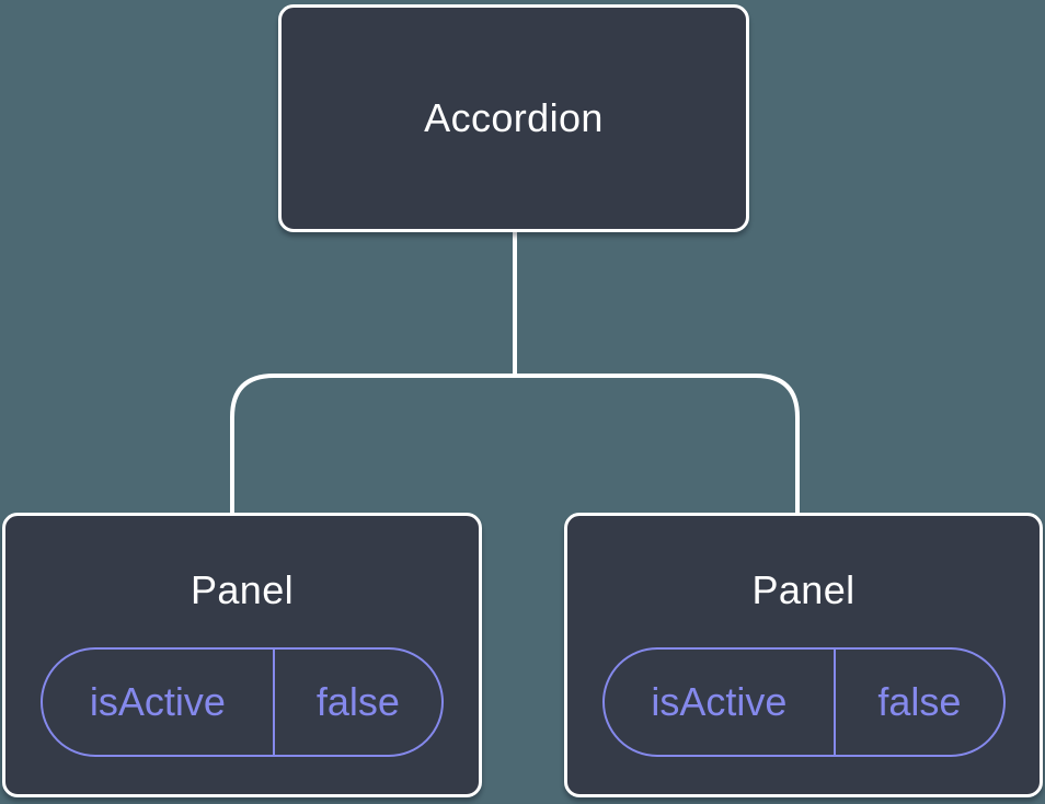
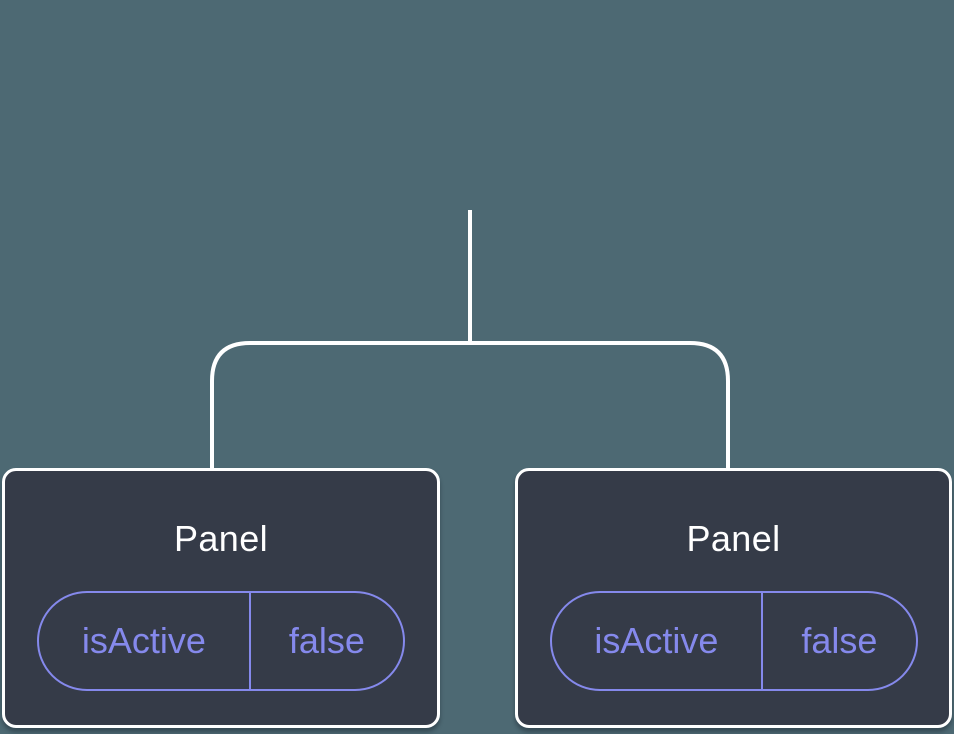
- Accordion
  Panel
  isActive
  false
  Panel
  isActive
  false
